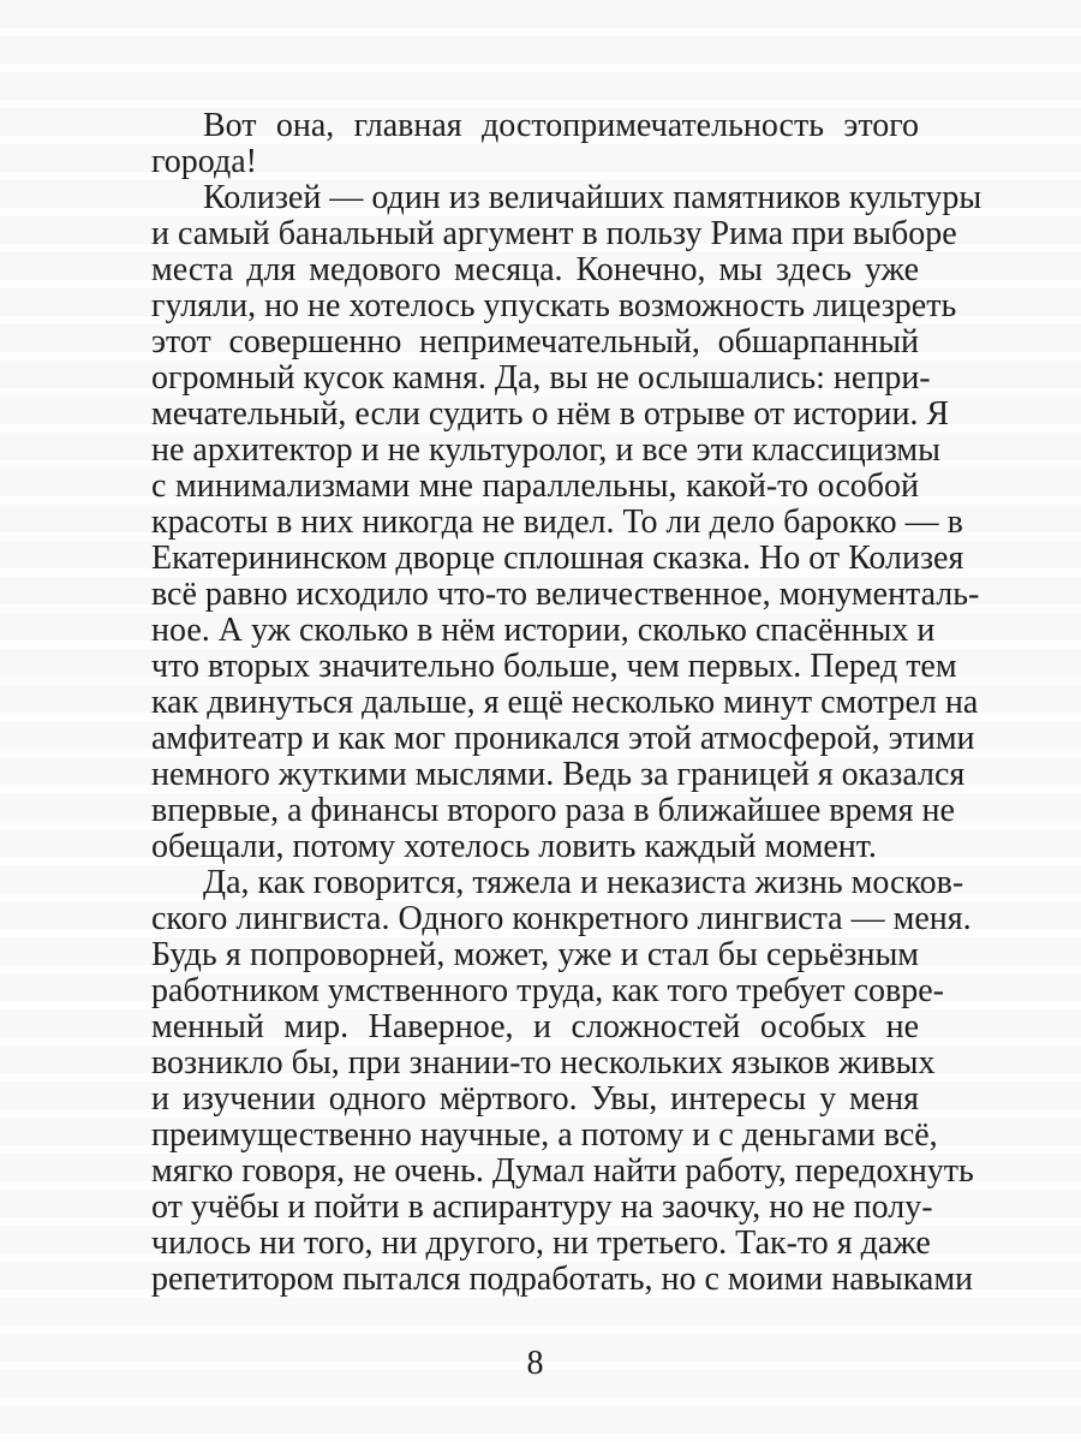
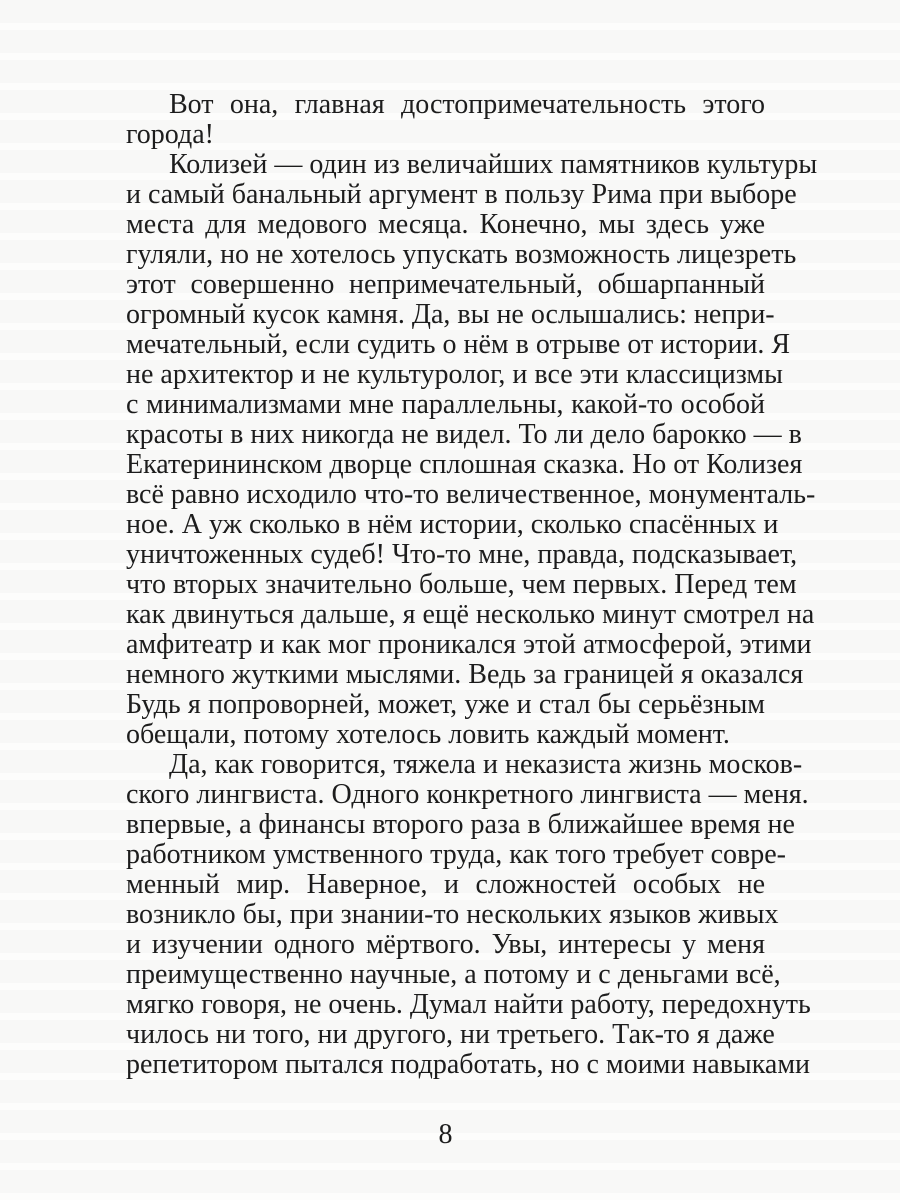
  Вот она, главная достопримечательность этого
  города!
  Колизей — один из величайших памятников культуры
  и самый банальный аргумент в пользу Рима при выборе
  места для медового месяца. Конечно, мы здесь уже
  гуляли, но не хотелось упускать возможность лицезреть
  этот совершенно непримечательный, обшарпанный
  огромный кусок камня. Да, вы не ослышались: непри-
  мечательный, если судить о нём в отрыве от истории. Я
  не архитектор и не культуролог, и все эти классицизмы
  с минимализмами мне параллельны, какой-то особой
  красоты в них никогда не видел. То ли дело барокко — в
  Екатерининском дворце сплошная сказка. Но от Колизея
  всё равно исходило что-то величественное, монументаль-
  ное. А уж сколько в нём истории, сколько спасённых и
+ уничтоженных судеб! Что-то мне, правда, подсказывает,
  что вторых значительно больше, чем первых. Перед тем
  как двинуться дальше, я ещё несколько минут смотрел на
  амфитеатр и как мог проникался этой атмосферой, этими
  немного жуткими мыслями. Ведь за границей я оказался
- впервые, а финансы второго раза в ближайшее время не
+ Будь я попроворней, может, уже и стал бы серьёзным
  обещали, потому хотелось ловить каждый момент.
  Да, как говорится, тяжела и неказиста жизнь москов-
  ского лингвиста. Одного конкретного лингвиста — меня.
- Будь я попроворней, может, уже и стал бы серьёзным
+ впервые, а финансы второго раза в ближайшее время не
  работником умственного труда, как того требует совре-
  менный мир. Наверное, и сложностей особых не
  возникло бы, при знании-то нескольких языков живых
  и изучении одного мёртвого. Увы, интересы у меня
  преимущественно научные, а потому и с деньгами всё,
  мягко говоря, не очень. Думал найти работу, передохнуть
- от учёбы и пойти в аспирантуру на заочку, но не полу-
  чилось ни того, ни другого, ни третьего. Так-то я даже
  репетитором пытался подработать, но с моими навыками
  8
